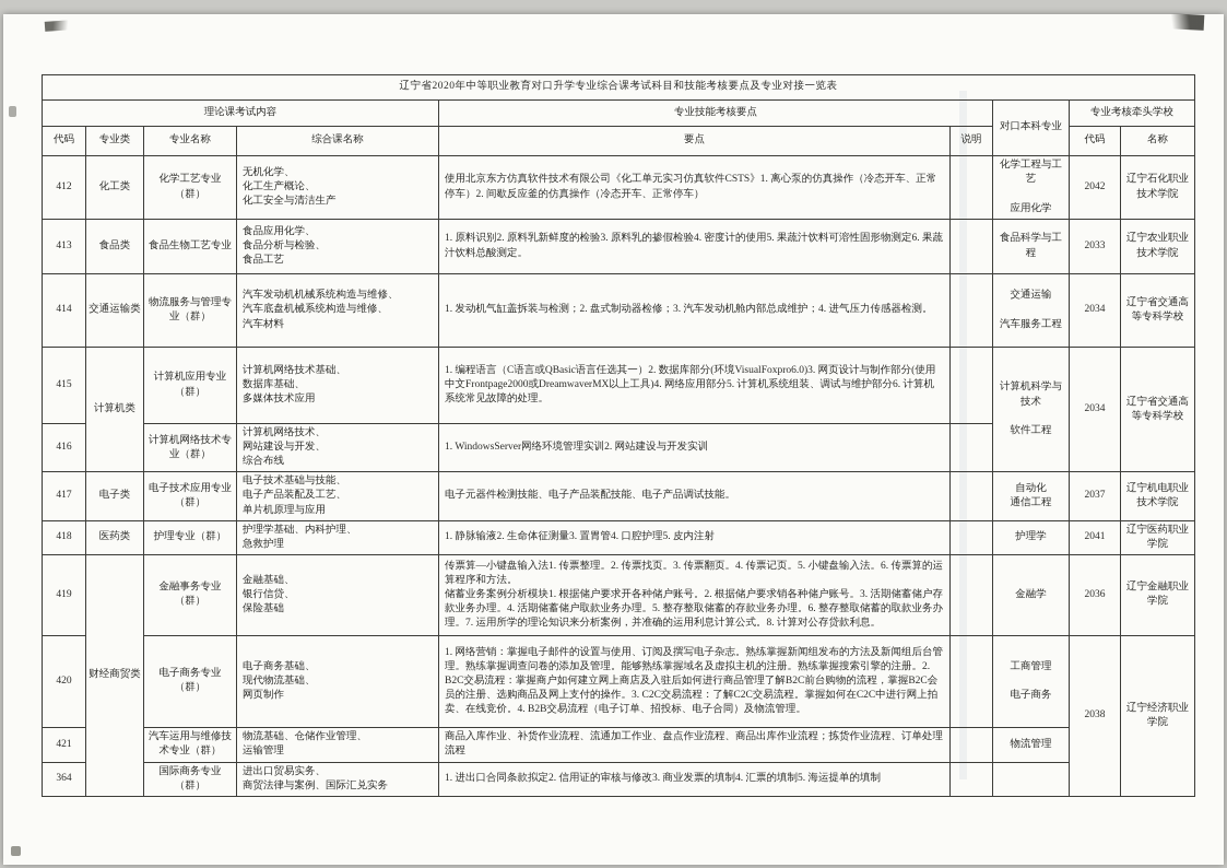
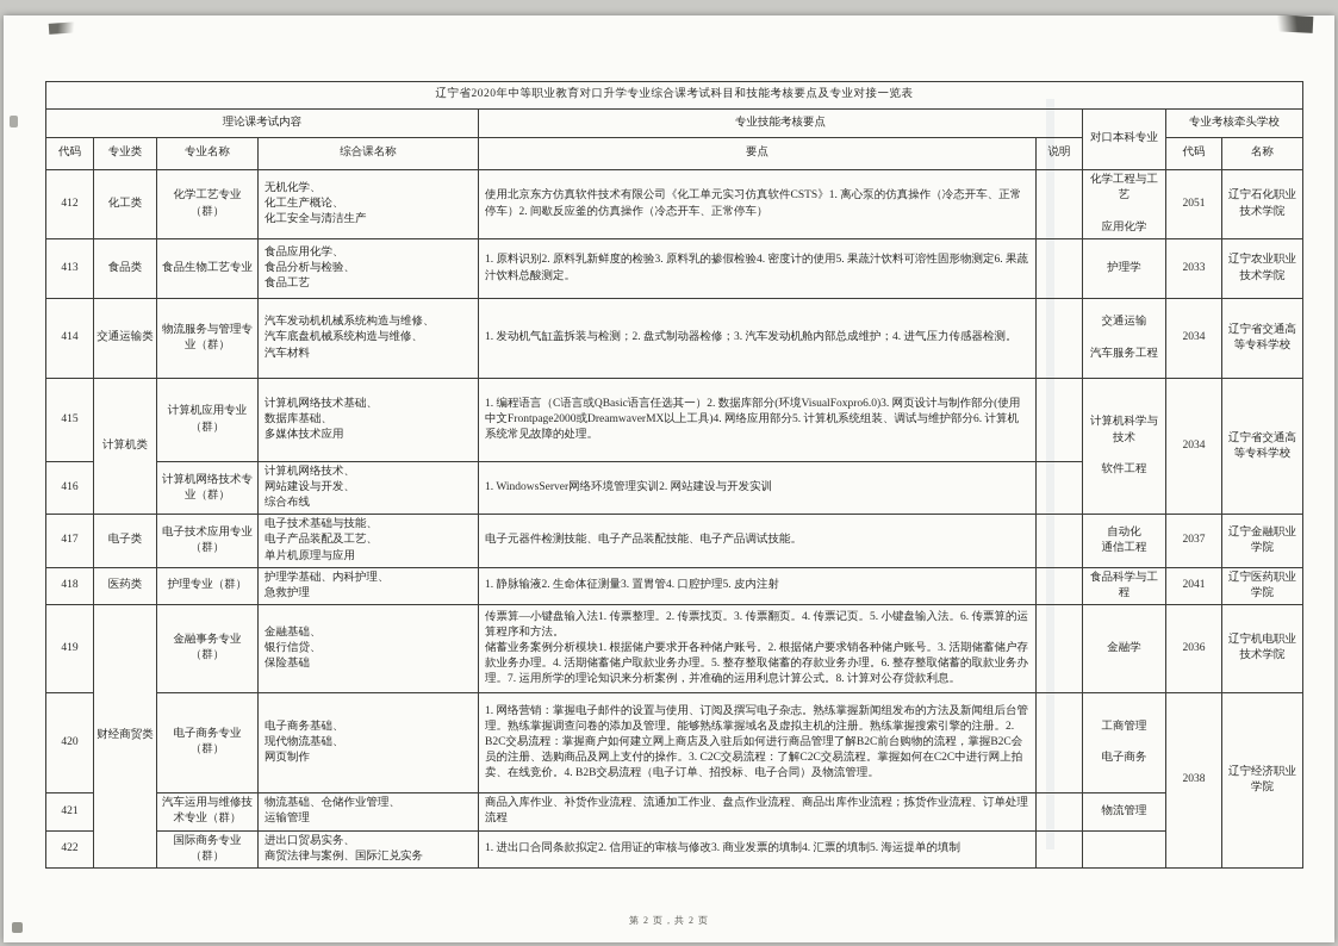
  辽宁省2020年中等职业教育对口升学专业综合课考试科目和技能考核要点及专业对接一览表
  理论课考试内容	专业技能考核要点	对口本科专业	专业考核牵头学校
  代码	专业类	专业名称	综合课名称	要点	说明	代码	名称
- 412	化工类	化学工艺专业（群）	无机化学、 化工生产概论、 化工安全与清洁生产	使用北京东方仿真软件技术有限公司《化工单元实习仿真软件CSTS》1. 离心泵的仿真操作（冷态开车、正常停车）2. 间歇反应釜的仿真操作（冷态开车、正常停车）		化学工程与工艺 应用化学	2042	辽宁石化职业技术学院
+ 412	化工类	化学工艺专业（群）	无机化学、 化工生产概论、 化工安全与清洁生产	使用北京东方仿真软件技术有限公司《化工单元实习仿真软件CSTS》1. 离心泵的仿真操作（冷态开车、正常停车）2. 间歇反应釜的仿真操作（冷态开车、正常停车）		化学工程与工艺 应用化学	2051	辽宁石化职业技术学院
- 413	食品类	食品生物工艺专业	食品应用化学、 食品分析与检验、 食品工艺	1. 原料识别2. 原料乳新鲜度的检验3. 原料乳的掺假检验4. 密度计的使用5. 果蔬汁饮料可溶性固形物测定6. 果蔬汁饮料总酸测定。		食品科学与工程	2033	辽宁农业职业技术学院
+ 413	食品类	食品生物工艺专业	食品应用化学、 食品分析与检验、 食品工艺	1. 原料识别2. 原料乳新鲜度的检验3. 原料乳的掺假检验4. 密度计的使用5. 果蔬汁饮料可溶性固形物测定6. 果蔬汁饮料总酸测定。		护理学	2033	辽宁农业职业技术学院
  414	交通运输类	物流服务与管理专业（群）	汽车发动机机械系统构造与维修、 汽车底盘机械系统构造与维修、 汽车材料	1. 发动机气缸盖拆装与检测；2. 盘式制动器检修；3. 汽车发动机舱内部总成维护；4. 进气压力传感器检测。		交通运输 汽车服务工程	2034	辽宁省交通高等专科学校
  415	计算机类	计算机应用专业（群）	计算机网络技术基础、 数据库基础、 多媒体技术应用	1. 编程语言（C语言或QBasic语言任选其一）2. 数据库部分(环境VisualFoxpro6.0)3. 网页设计与制作部分(使用中文Frontpage2000或DreamwaverMX以上工具)4. 网络应用部分5. 计算机系统组装、调试与维护部分6. 计算机系统常见故障的处理。		计算机科学与技术 软件工程	2034	辽宁省交通高等专科学校
  416	计算机网络技术专业（群）	计算机网络技术、 网站建设与开发、 综合布线	1. WindowsServer网络环境管理实训2. 网站建设与开发实训
- 417	电子类	电子技术应用专业（群）	电子技术基础与技能、 电子产品装配及工艺、 单片机原理与应用	电子元器件检测技能、电子产品装配技能、电子产品调试技能。		自动化 通信工程	2037	辽宁机电职业技术学院
+ 417	电子类	电子技术应用专业（群）	电子技术基础与技能、 电子产品装配及工艺、 单片机原理与应用	电子元器件检测技能、电子产品装配技能、电子产品调试技能。		自动化 通信工程	2037	辽宁金融职业学院
- 418	医药类	护理专业（群）	护理学基础、内科护理、 急救护理	1. 静脉输液2. 生命体征测量3. 置胃管4. 口腔护理5. 皮内注射		护理学	2041	辽宁医药职业学院
+ 418	医药类	护理专业（群）	护理学基础、内科护理、 急救护理	1. 静脉输液2. 生命体征测量3. 置胃管4. 口腔护理5. 皮内注射		食品科学与工程	2041	辽宁医药职业学院
- 419	财经商贸类	金融事务专业（群）	金融基础、 银行信贷、 保险基础	传票算—小键盘输入法1. 传票整理。2. 传票找页。3. 传票翻页。4. 传票记页。5. 小键盘输入法。6. 传票算的运算程序和方法。 储蓄业务案例分析模块1. 根据储户要求开各种储户账号。2. 根据储户要求销各种储户账号。3. 活期储蓄储户存款业务办理。4. 活期储蓄储户取款业务办理。5. 整存整取储蓄的存款业务办理。6. 整存整取储蓄的取款业务办理。7. 运用所学的理论知识来分析案例，并准确的运用利息计算公式。8. 计算对公存贷款利息。		金融学	2036	辽宁金融职业学院
+ 419	财经商贸类	金融事务专业（群）	金融基础、 银行信贷、 保险基础	传票算—小键盘输入法1. 传票整理。2. 传票找页。3. 传票翻页。4. 传票记页。5. 小键盘输入法。6. 传票算的运算程序和方法。 储蓄业务案例分析模块1. 根据储户要求开各种储户账号。2. 根据储户要求销各种储户账号。3. 活期储蓄储户存款业务办理。4. 活期储蓄储户取款业务办理。5. 整存整取储蓄的存款业务办理。6. 整存整取储蓄的取款业务办理。7. 运用所学的理论知识来分析案例，并准确的运用利息计算公式。8. 计算对公存贷款利息。		金融学	2036	辽宁机电职业技术学院
  420	电子商务专业（群）	电子商务基础、 现代物流基础、 网页制作	1. 网络营销：掌握电子邮件的设置与使用、订阅及撰写电子杂志。熟练掌握新闻组发布的方法及新闻组后台管理。熟练掌握调查问卷的添加及管理。能够熟练掌握域名及虚拟主机的注册。熟练掌握搜索引擎的注册。2. B2C交易流程：掌握商户如何建立网上商店及入驻后如何进行商品管理了解B2C前台购物的流程，掌握B2C会员的注册、选购商品及网上支付的操作。3. C2C交易流程：了解C2C交易流程。掌握如何在C2C中进行网上拍卖、在线竞价。4. B2B交易流程（电子订单、招投标、电子合同）及物流管理。		工商管理 电子商务	2038	辽宁经济职业学院
  421	汽车运用与维修技术专业（群）	物流基础、仓储作业管理、 运输管理	商品入库作业、补货作业流程、流通加工作业、盘点作业流程、商品出库作业流程；拣货作业流程、订单处理流程		物流管理
- 364	国际商务专业（群）	进出口贸易实务、 商贸法律与案例、国际汇兑实务	1. 进出口合同条款拟定2. 信用证的审核与修改3. 商业发票的填制4. 汇票的填制5. 海运提单的填制
+ 422	国际商务专业（群）	进出口贸易实务、 商贸法律与案例、国际汇兑实务	1. 进出口合同条款拟定2. 信用证的审核与修改3. 商业发票的填制4. 汇票的填制5. 海运提单的填制
+ 第 2 页，共 2 页
